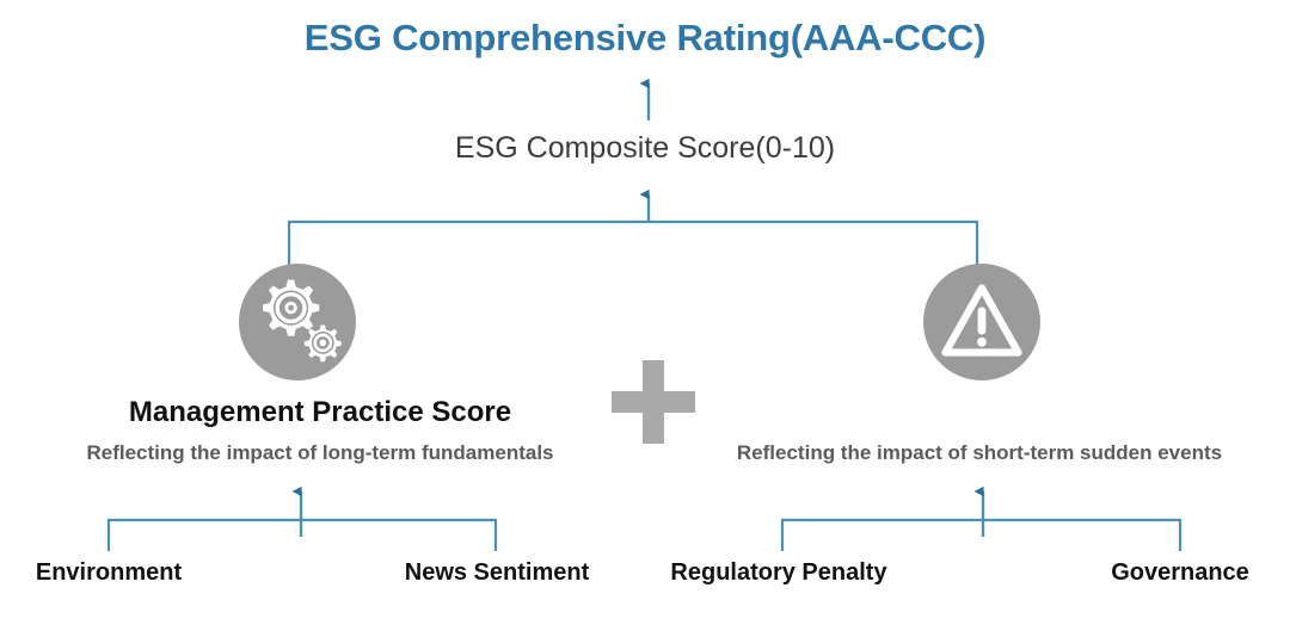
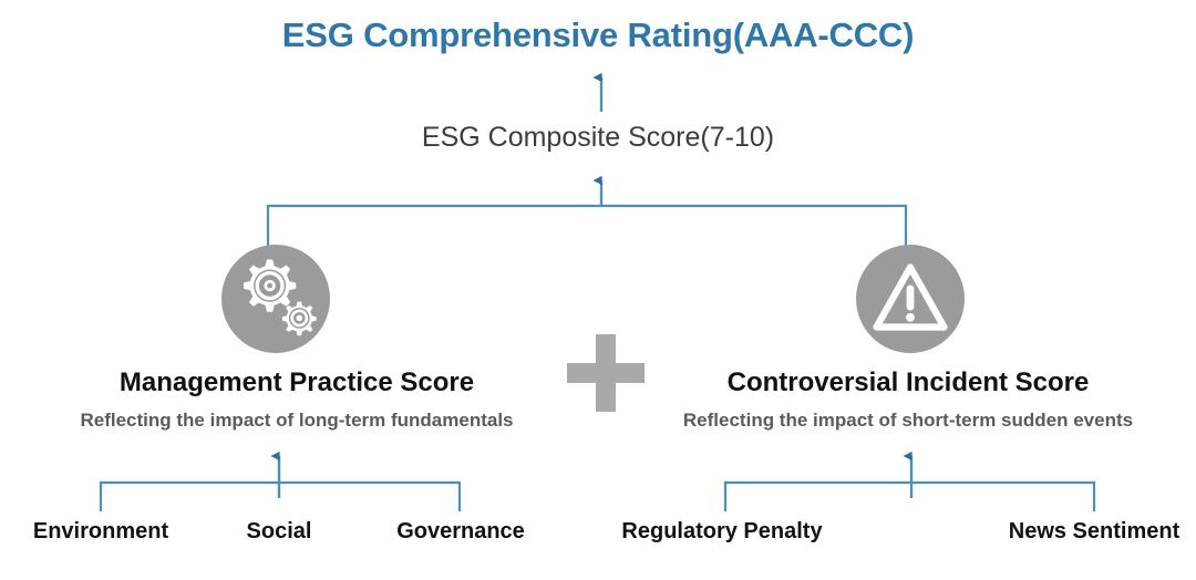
  ESG Comprehensive Rating(AAA-CCC)
- ESG Composite Score(0-10)
+ ESG Composite Score(7-10)
  Management Practice Score
  Reflecting the impact of long-term fundamentals
+ Controversial Incident Score
  Reflecting the impact of short-term sudden events
  Environment
+ Social
- News Sentiment
+ Governance
  Regulatory Penalty
- Governance
+ News Sentiment
